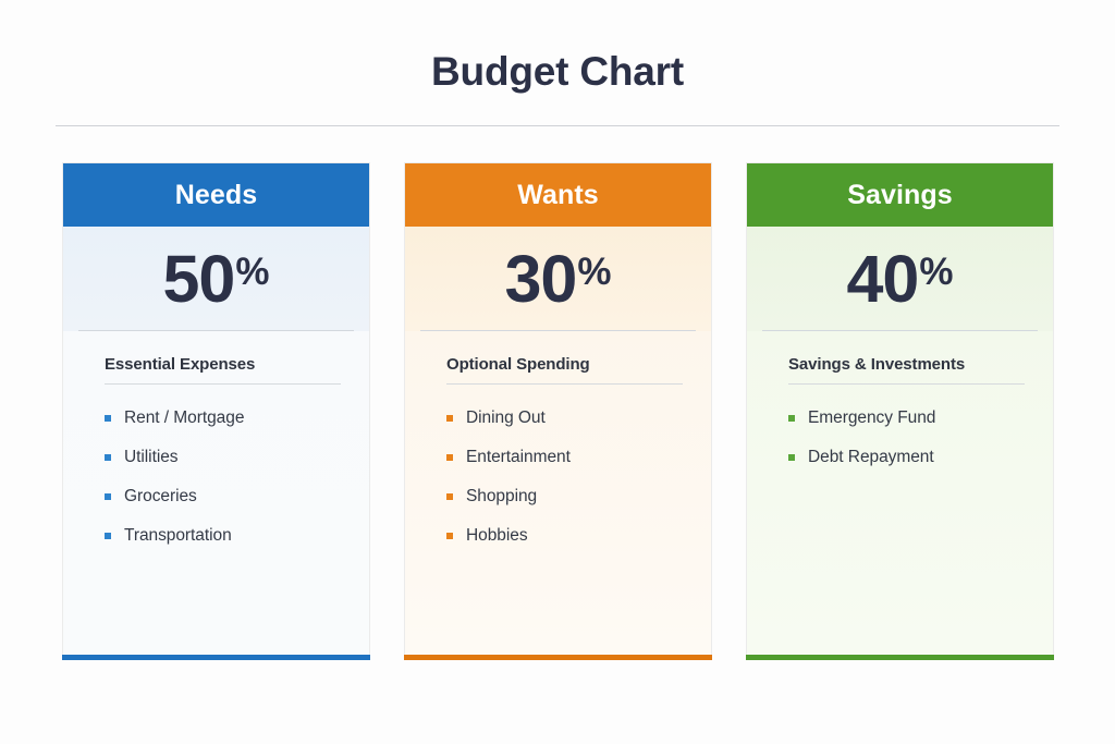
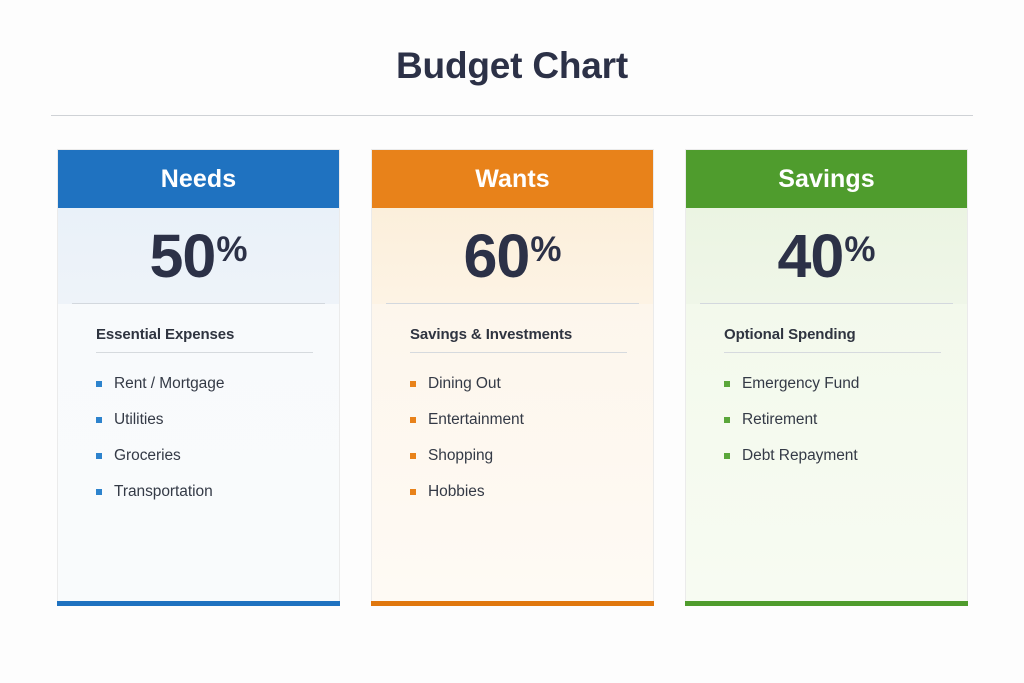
  Budget Chart
  Needs
  50
  %
  Essential Expenses
  Rent / Mortgage
  Utilities
  Groceries
  Transportation
  Wants
- 30
+ 60
  %
- Optional Spending
+ Savings & Investments
  Dining Out
  Entertainment
  Shopping
  Hobbies
  Savings
  40
  %
- Savings & Investments
+ Optional Spending
  Emergency Fund
+ Retirement
  Debt Repayment
